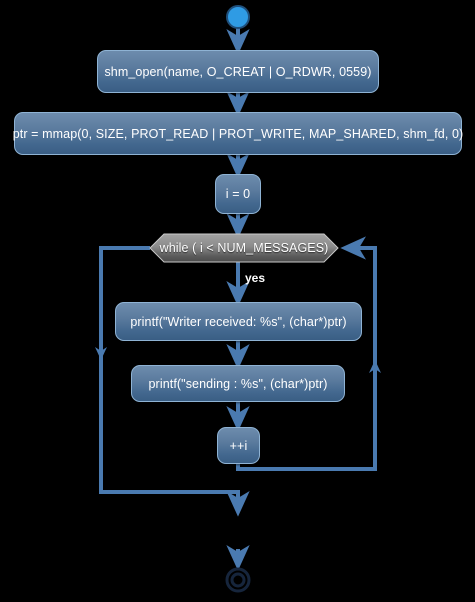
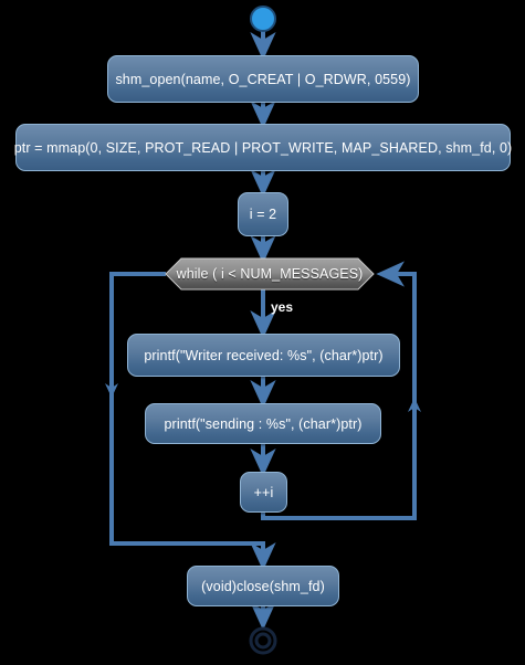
  while ( i < NUM_MESSAGES)
  shm_open(name, O_CREAT | O_RDWR, 0559)
  ptr = mmap(0, SIZE, PROT_READ | PROT_WRITE, MAP_SHARED, shm_fd, 0)
- i = 0
+ i = 2
  printf("Writer received: %s", (char*)ptr)
  printf("sending : %s", (char*)ptr)
  ++i
+ (void)close(shm_fd)
  yes
